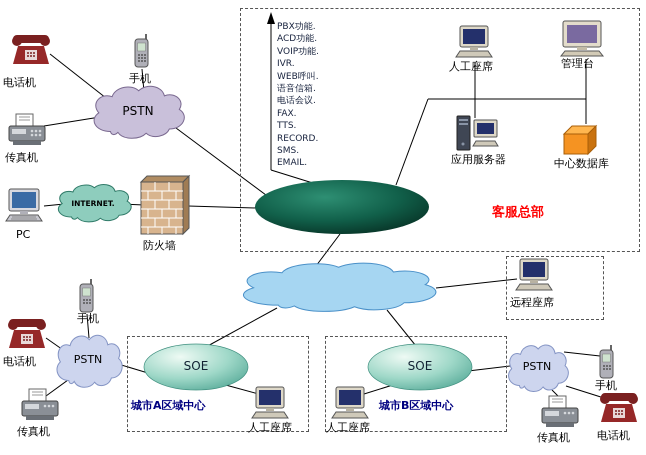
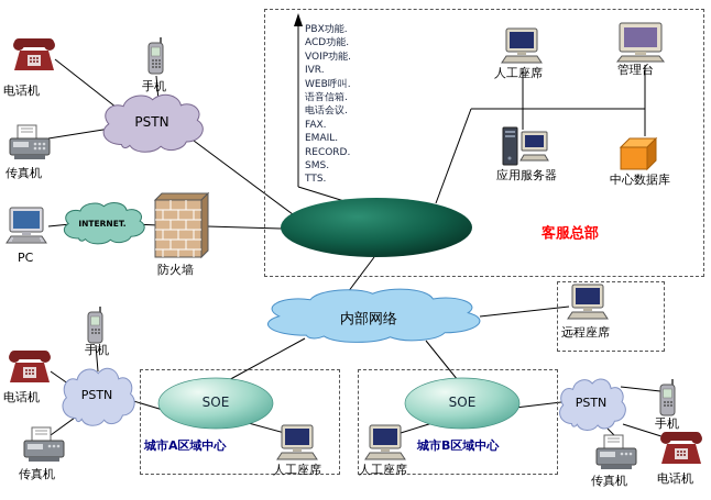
  电话机
  手机
  PSTN
  传真机
  PC
  INTERNET.
  防火墙
  客服总部
  PBX功能.
  ACD功能.
  VOIP功能.
  IVR.
  WEB呼叫.
  语音信箱.
  电话会议.
  FAX.
- TTS.
+ EMAIL.
  RECORD.
  SMS.
- EMAIL.
+ TTS.
  人工座席
  管理台
  应用服务器
  中心数据库
+ 内部网络
  远程座席
  手机
  电话机
  PSTN
  传真机
  SOE
  城市A区域中心
  人工座席
  SOE
  城市B区域中心
  人工座席
  PSTN
  手机
  传真机
  电话机
